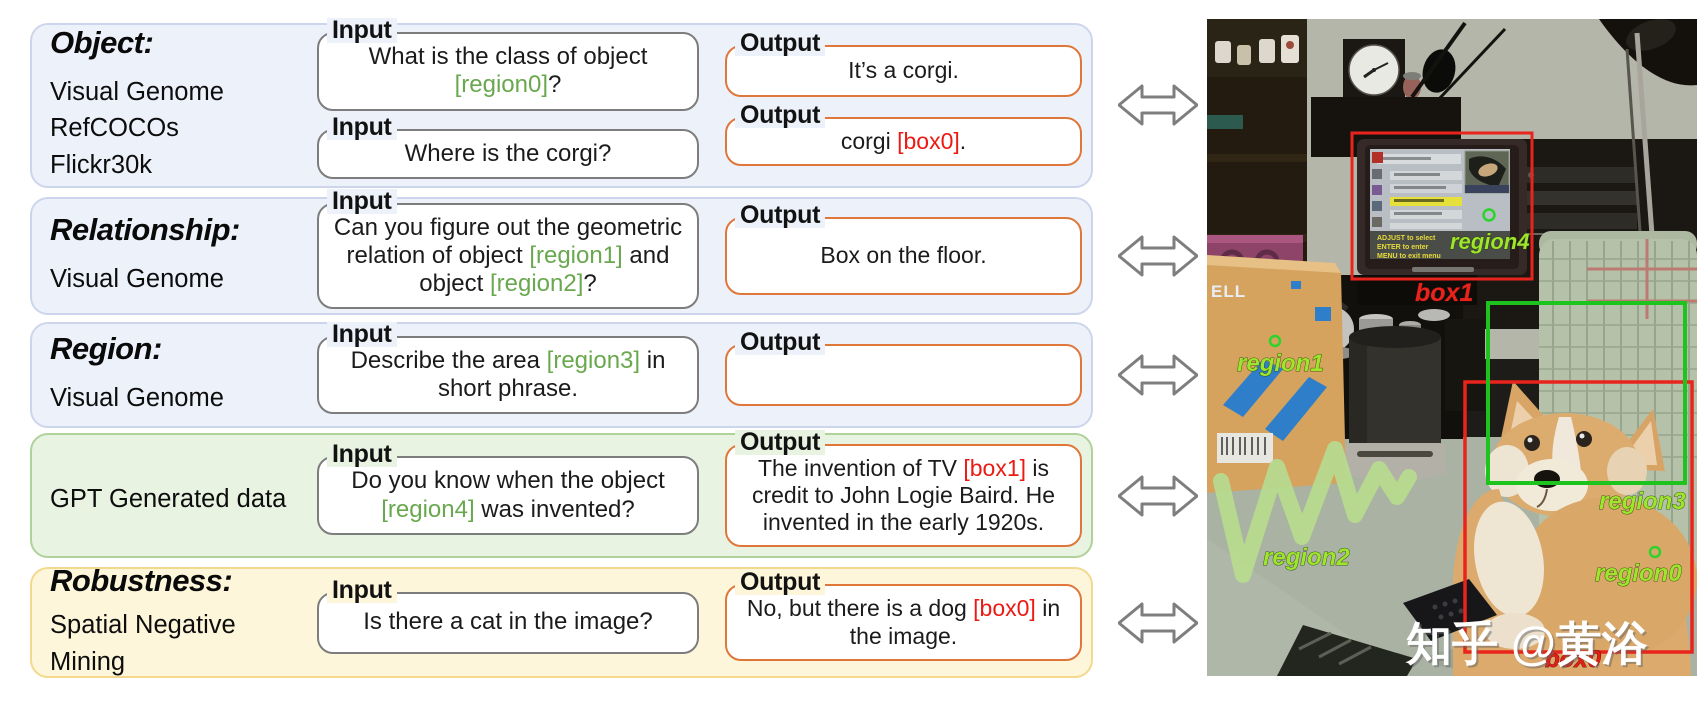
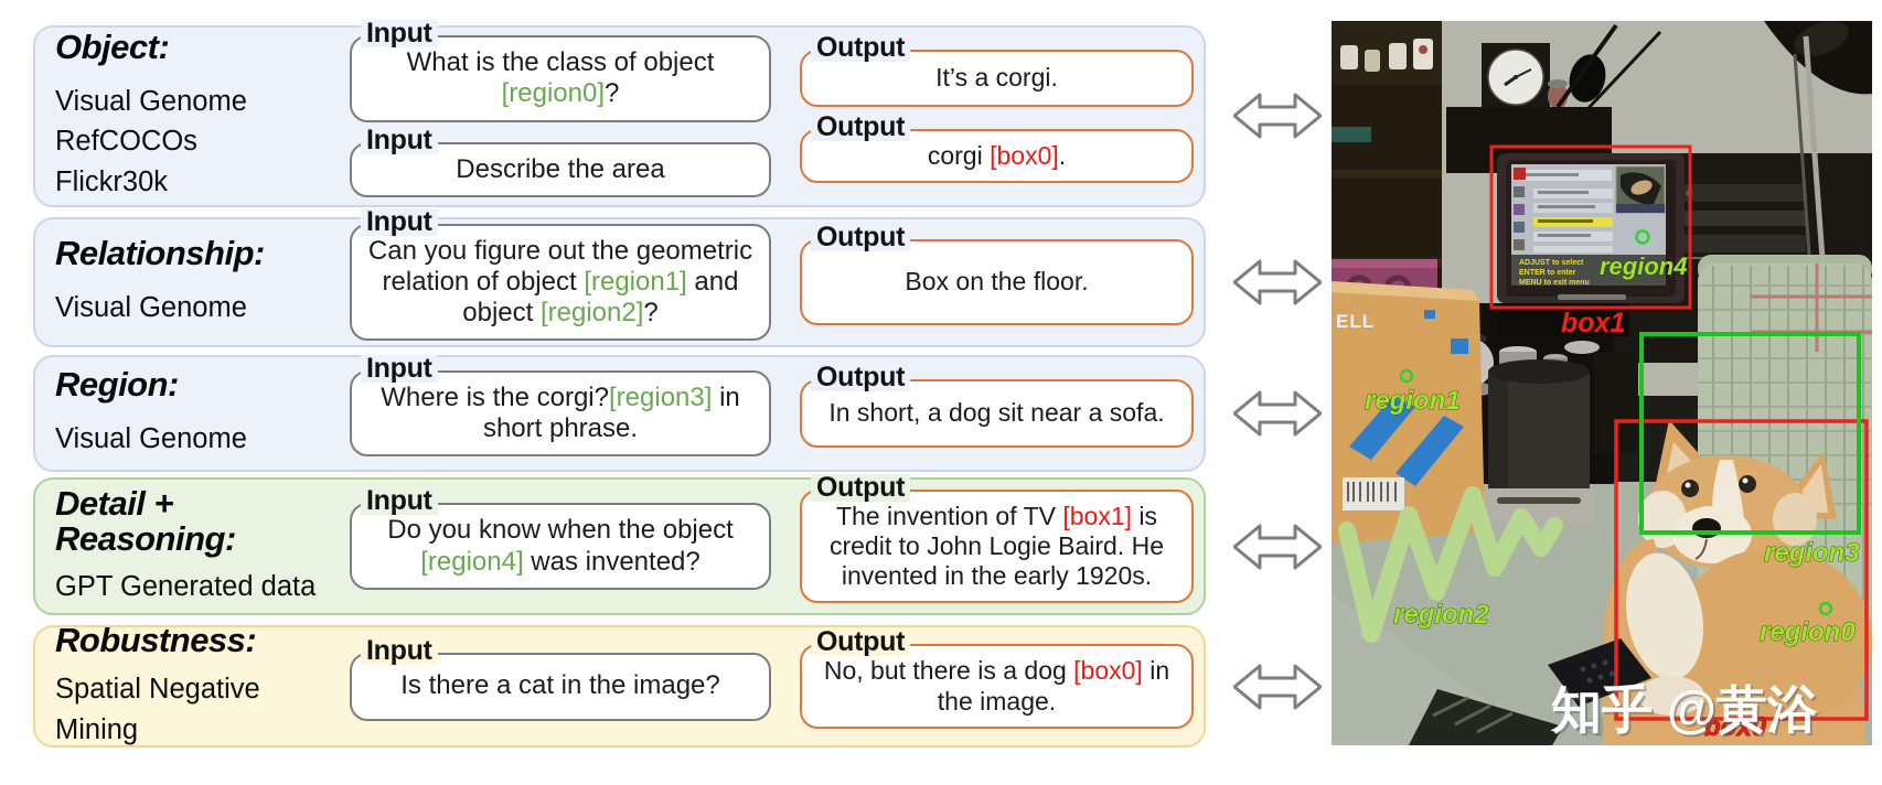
  Object:
  Visual Genome
  RefCOCOs
  Flickr30k
  Input
  What is the class of object [region0]?
  Input
- Where is the corgi?
+ Describe the area
  Output
  It’s a corgi.
  Output
  corgi [box0].
  Relationship:
  Visual Genome
  Input
  Can you figure out the geometric relation of object [region1] and object [region2]?
  Output
  Box on the floor.
  Region:
  Visual Genome
  Input
- Describe the area [region3] in short phrase.
+ Where is the corgi?[region3] in short phrase.
  Output
+ In short, a dog sit near a sofa.
+ Detail + Reasoning:
  GPT Generated data
  Input
  Do you know when the object [region4] was invented?
  Output
  The invention of TV [box1] is credit to John Logie Baird. He invented in the early 1920s.
  Robustness:
  Spatial Negative Mining
  Input
  Is there a cat in the image?
  Output
  No, but there is a dog [box0] in the image.
  ELL
  region4
  box1
  region1
  region2
  region3
  region0
  box0
  知乎 @黄浴
